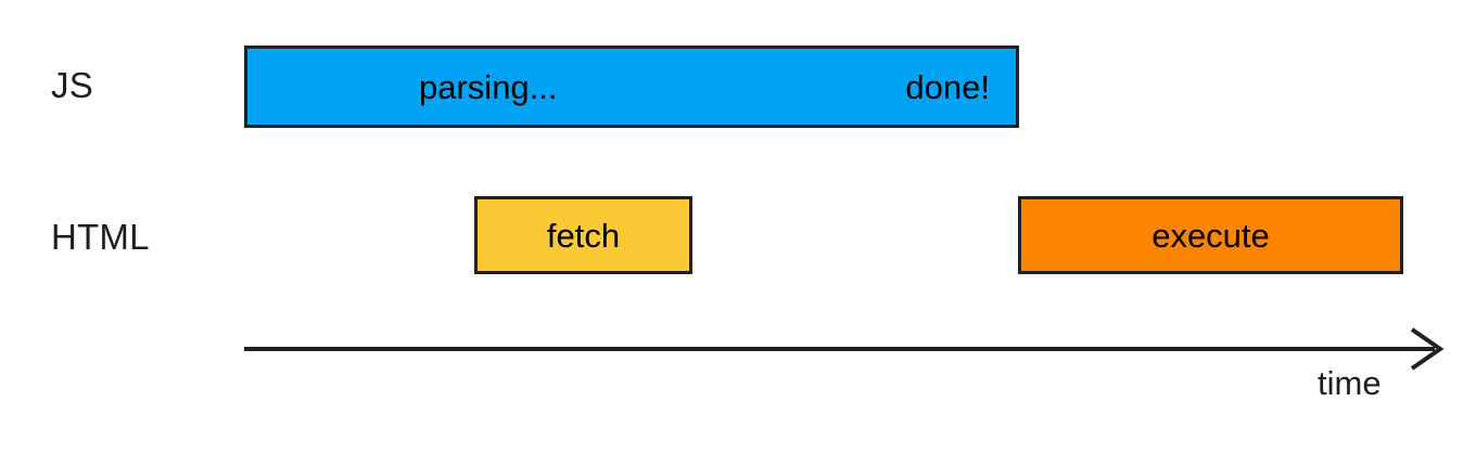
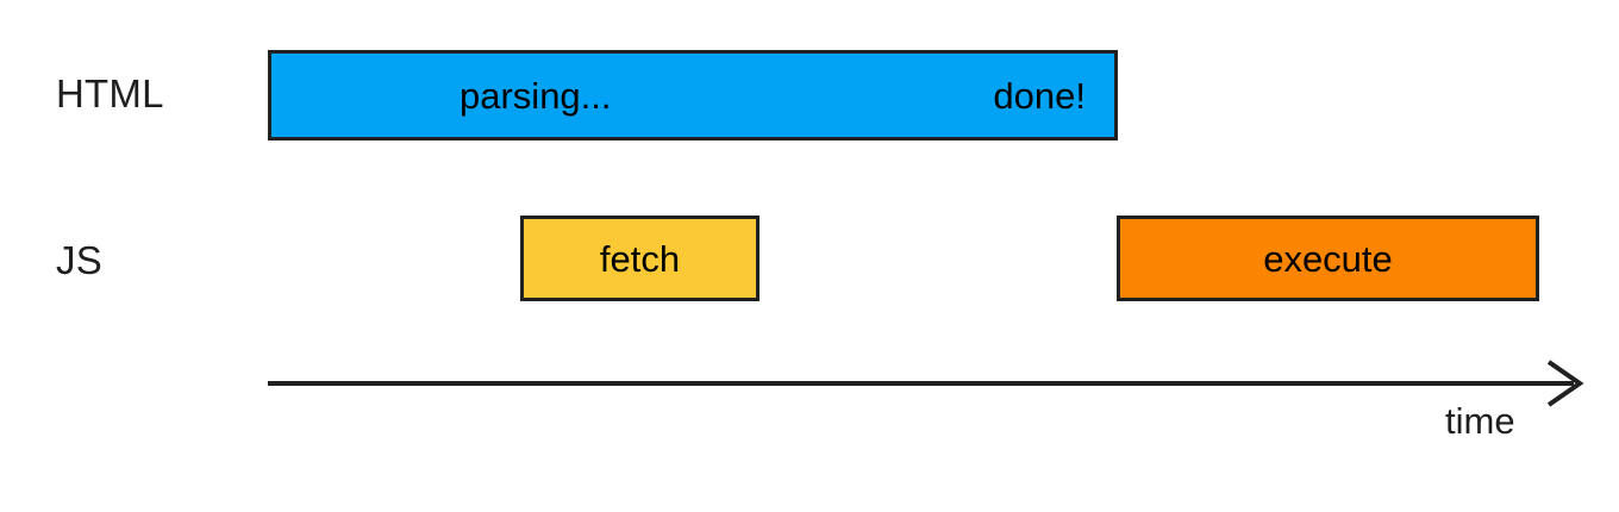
- JS
+ HTML
  parsing...
  done!
- HTML
+ JS
  fetch
  execute
  time
